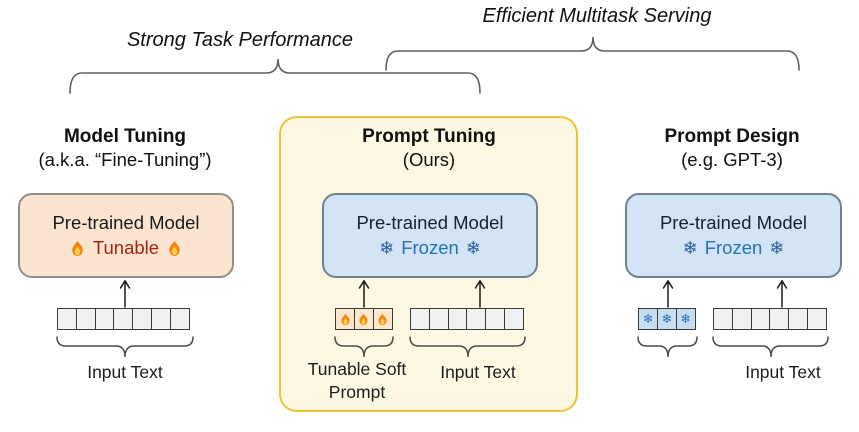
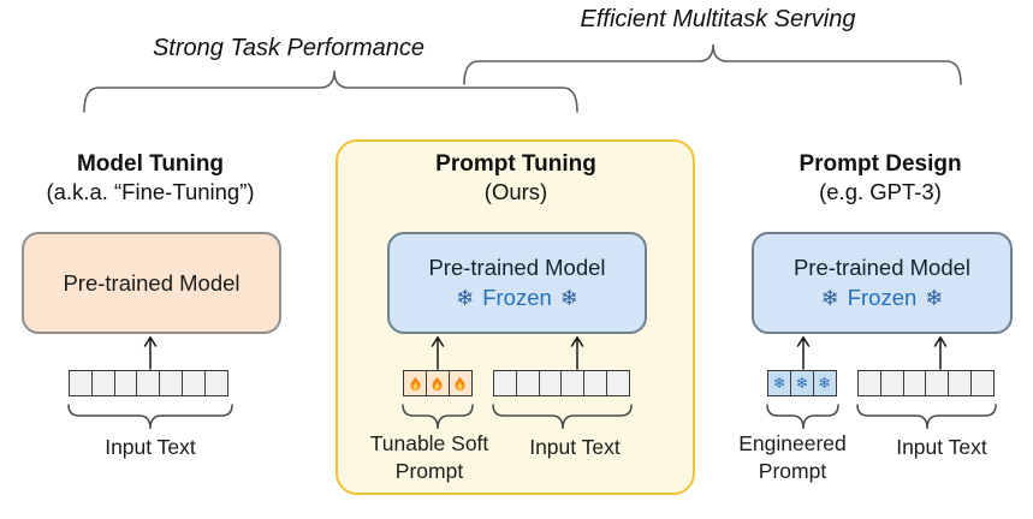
  Strong Task Performance
  Efficient Multitask Serving
  Model Tuning
  (a.k.a. “Fine-Tuning”)
  Pre-trained Model
- Tunable
  Input Text
  Prompt Tuning
  (Ours)
  Pre-trained Model
  ❄
  Frozen
  ❄
  Tunable Soft Prompt
  Input Text
  Prompt Design
  (e.g. GPT-3)
  Pre-trained Model
  ❄
  Frozen
  ❄
  ❄
  ❄
  ❄
+ Engineered Prompt
  Input Text
